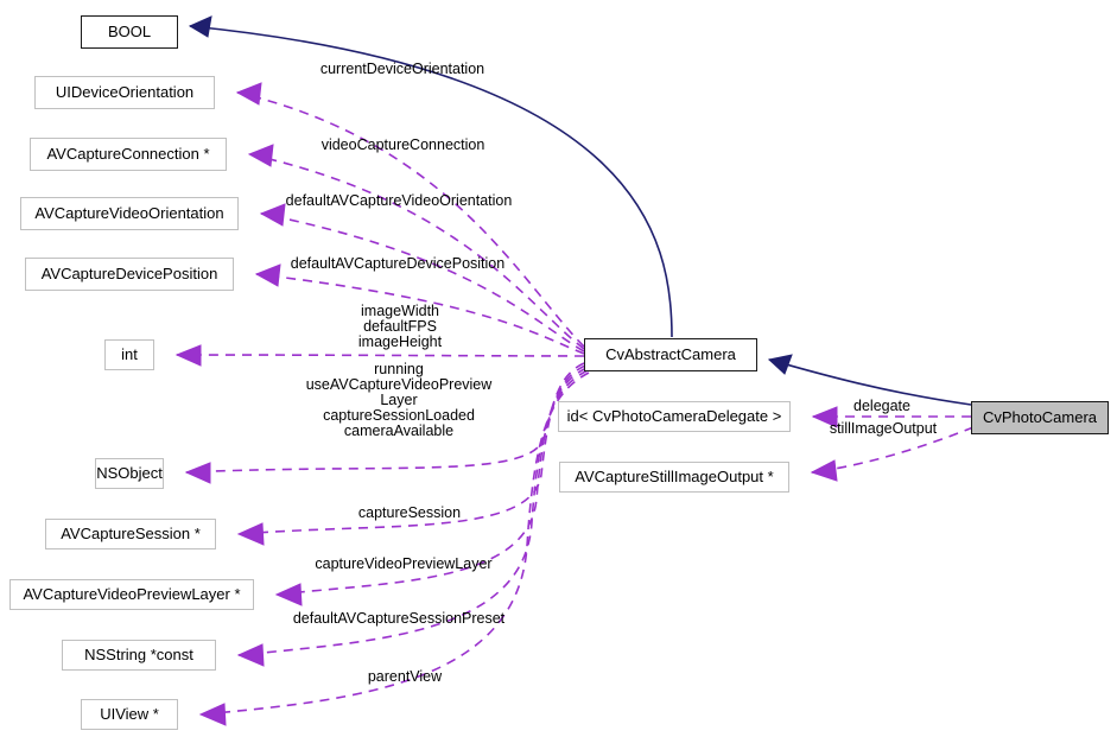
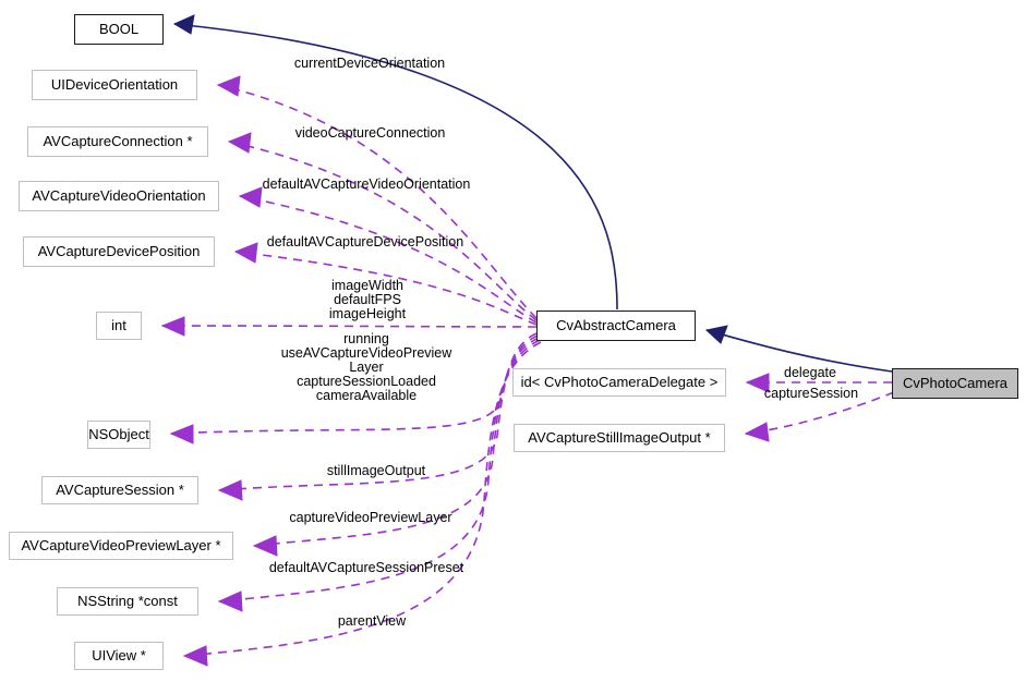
  BOOL
  UIDeviceOrientation
  AVCaptureConnection *
  AVCaptureVideoOrientation
  AVCaptureDevicePosition
  int
  NSObject
  AVCaptureSession *
  AVCaptureVideoPreviewLayer *
  NSString *const
  UIView *
  CvAbstractCamera
  id< CvPhotoCameraDelegate >
  AVCaptureStillImageOutput *
  CvPhotoCamera
  currentDeviceOrientation
  videoCaptureConnection
  defaultAVCaptureVideoOrientation
  defaultAVCaptureDevicePosition
  imageWidth
  defaultFPS
  imageHeight
  running
  useAVCaptureVideoPreview
  Layer
  captureSessionLoaded
  cameraAvailable
- captureSession
+ stillImageOutput
  captureVideoPreviewLayer
  defaultAVCaptureSessionPreset
  parentView
  delegate
- stillImageOutput
+ captureSession
